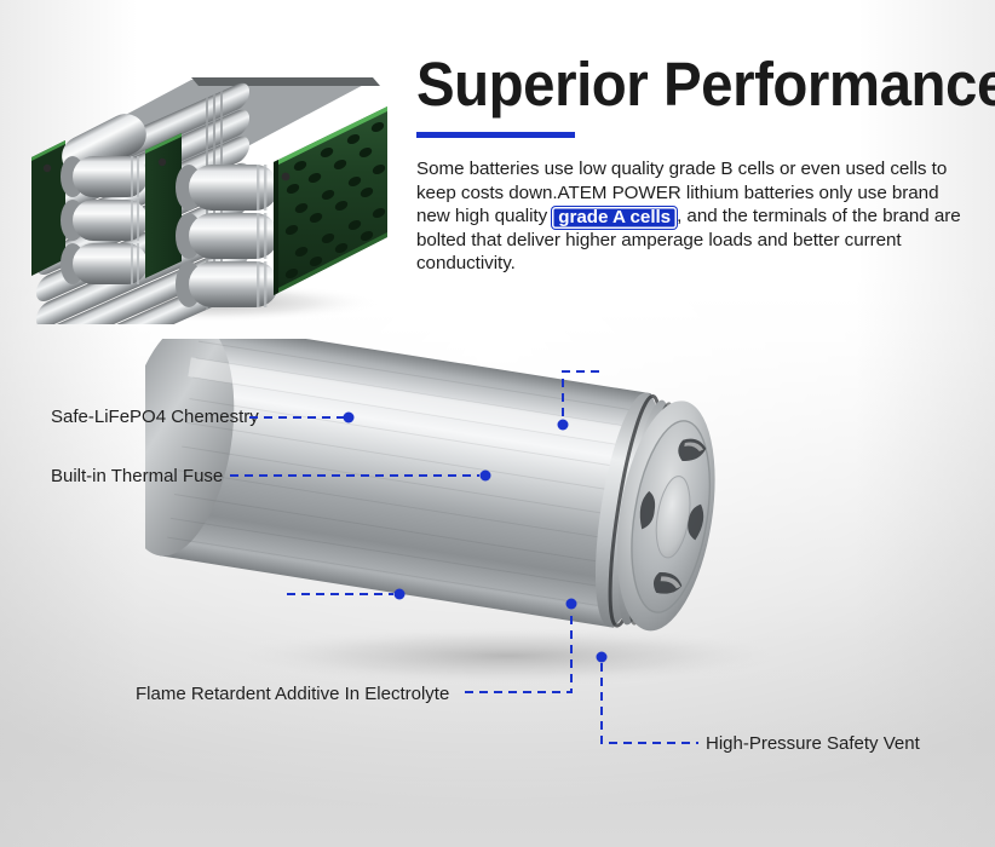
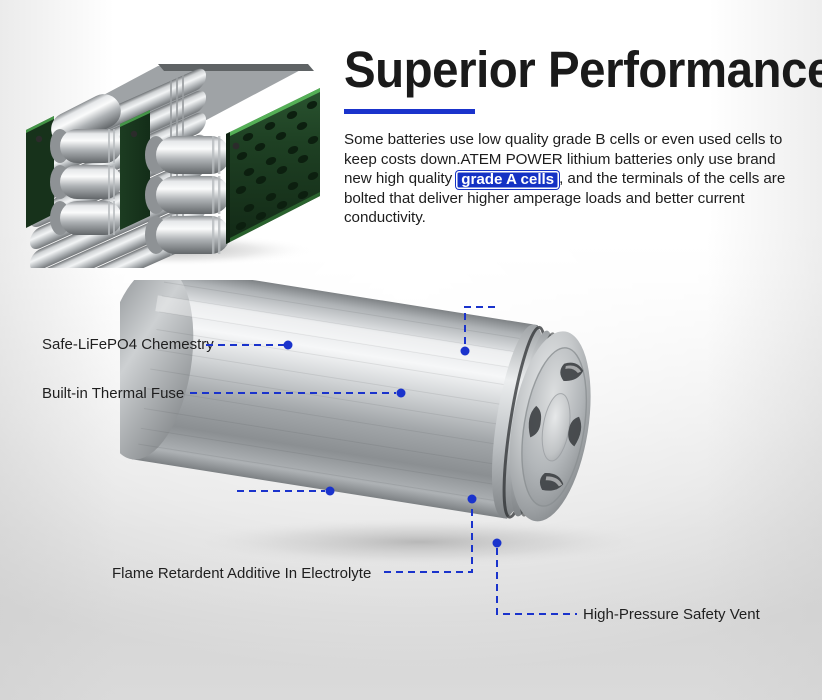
  Safe-LiFePO4 Chemestr
  Built-in Thermal Fuse
  Flame Retardent Additive In Electrolyte
  High-Pressure Safety Vent
  Superior Performance
- Some batteries use low quality grade B cells or even used cells to keep costs down.ATEM POWER lithium batteries only use brand new high quality grade A cells , and the terminals of the brand are bolted that deliver higher amperage loads and better current conductivity.
+ Some batteries use low quality grade B cells or even used cells to keep costs down.ATEM POWER lithium batteries only use brand new high quality grade A cells , and the terminals of the cells are bolted that deliver higher amperage loads and better current conductivity.
